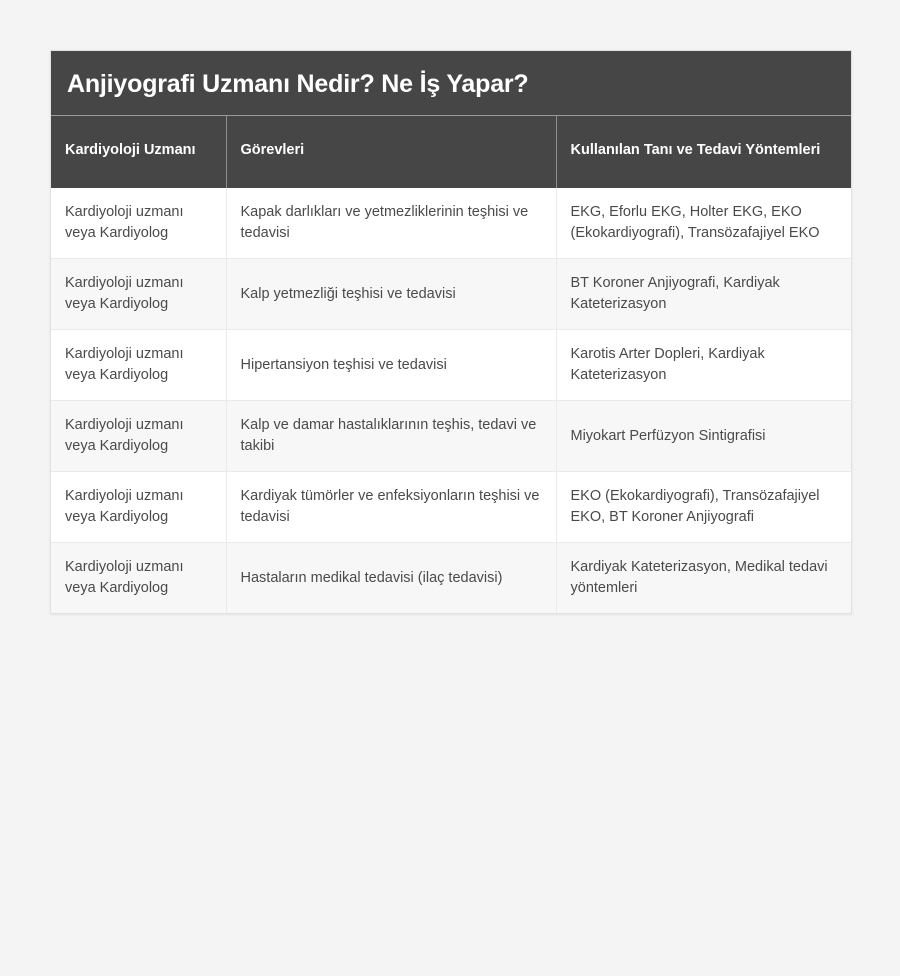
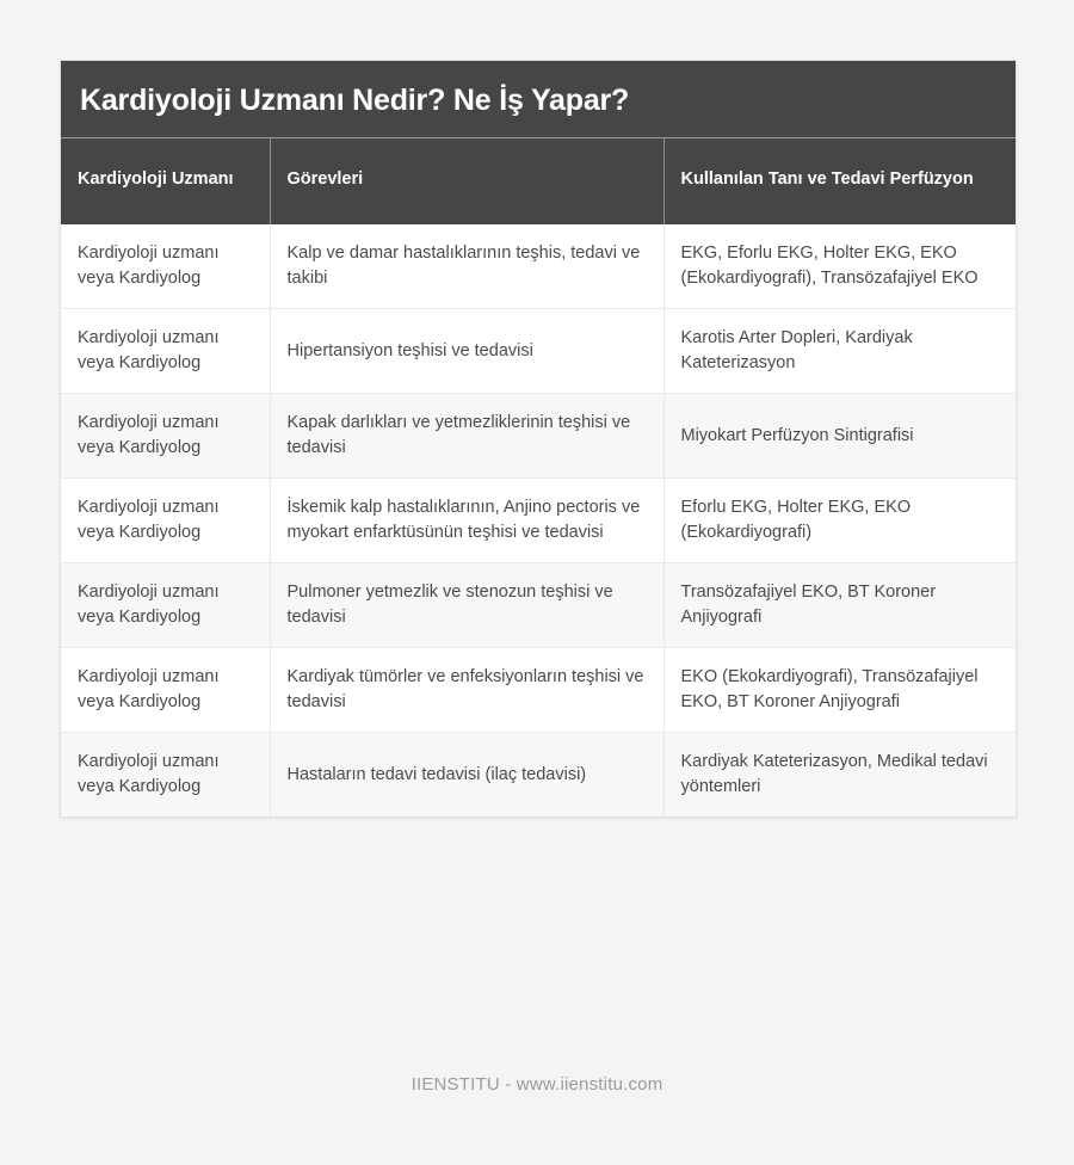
- Anjiyografi Uzmanı Nedir? Ne İş Yapar?
+ Kardiyoloji Uzmanı Nedir? Ne İş Yapar?
- Kardiyoloji Uzmanı	Görevleri	Kullanılan Tanı ve Tedavi Yöntemleri
+ Kardiyoloji Uzmanı	Görevleri	Kullanılan Tanı ve Tedavi Perfüzyon
- Kardiyoloji uzmanı veya Kardiyolog	Kapak darlıkları ve yetmezliklerinin teşhisi ve tedavisi	EKG, Eforlu EKG, Holter EKG, EKO (Ekokardiyografi), Transözafajiyel EKO
+ Kardiyoloji uzmanı veya Kardiyolog	Kalp ve damar hastalıklarının teşhis, tedavi ve takibi	EKG, Eforlu EKG, Holter EKG, EKO (Ekokardiyografi), Transözafajiyel EKO
- Kardiyoloji uzmanı veya Kardiyolog	Kalp yetmezliği teşhisi ve tedavisi	BT Koroner Anjiyografi, Kardiyak Kateterizasyon
  Kardiyoloji uzmanı veya Kardiyolog	Hipertansiyon teşhisi ve tedavisi	Karotis Arter Dopleri, Kardiyak Kateterizasyon
- Kardiyoloji uzmanı veya Kardiyolog	Kalp ve damar hastalıklarının teşhis, tedavi ve takibi	Miyokart Perfüzyon Sintigrafisi
+ Kardiyoloji uzmanı veya Kardiyolog	Kapak darlıkları ve yetmezliklerinin teşhisi ve tedavisi	Miyokart Perfüzyon Sintigrafisi
+ Kardiyoloji uzmanı veya Kardiyolog	İskemik kalp hastalıklarının, Anjino pectoris ve myokart enfarktüsünün teşhisi ve tedavisi	Eforlu EKG, Holter EKG, EKO (Ekokardiyografi)
+ Kardiyoloji uzmanı veya Kardiyolog	Pulmoner yetmezlik ve stenozun teşhisi ve tedavisi	Transözafajiyel EKO, BT Koroner Anjiyografi
  Kardiyoloji uzmanı veya Kardiyolog	Kardiyak tümörler ve enfeksiyonların teşhisi ve tedavisi	EKO (Ekokardiyografi), Transözafajiyel EKO, BT Koroner Anjiyografi
- Kardiyoloji uzmanı veya Kardiyolog	Hastaların medikal tedavisi (ilaç tedavisi)	Kardiyak Kateterizasyon, Medikal tedavi yöntemleri
+ Kardiyoloji uzmanı veya Kardiyolog	Hastaların tedavi tedavisi (ilaç tedavisi)	Kardiyak Kateterizasyon, Medikal tedavi yöntemleri
+ IIENSTITU - www.iienstitu.com
